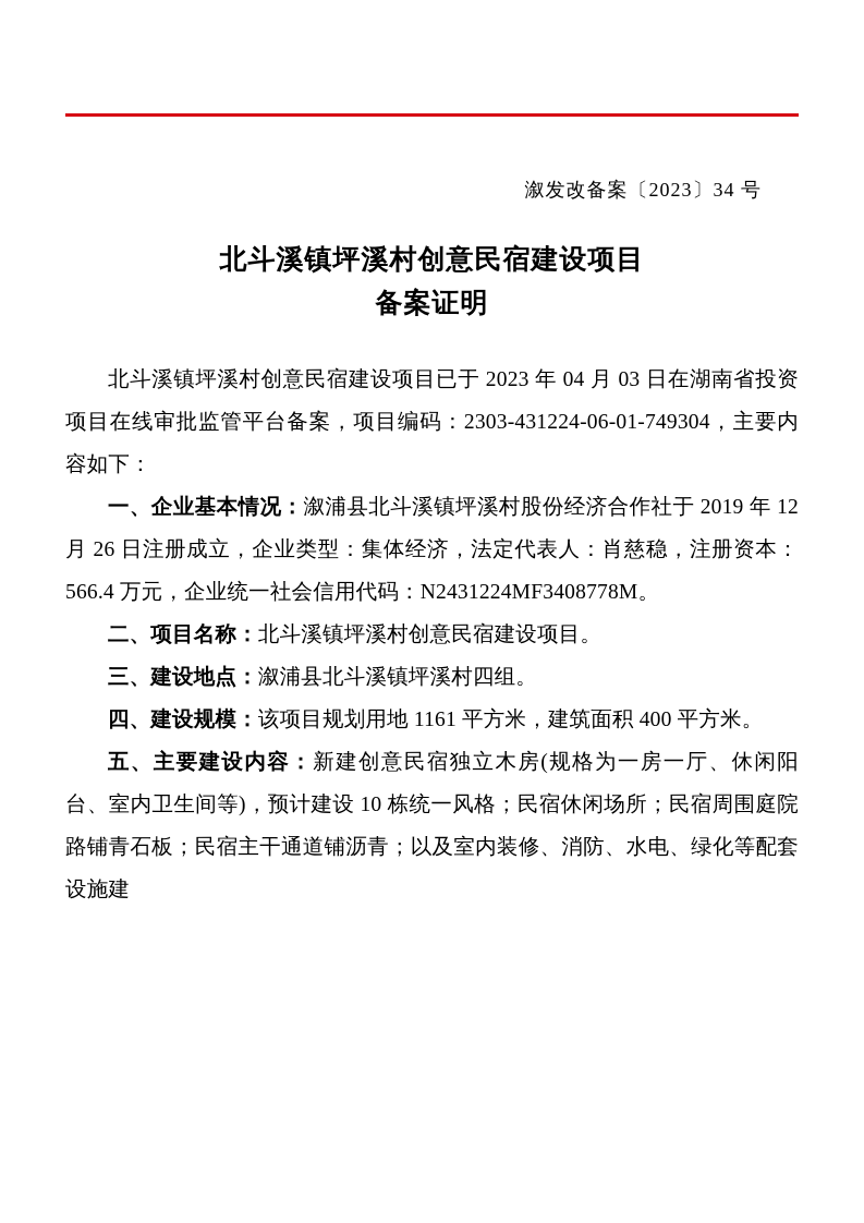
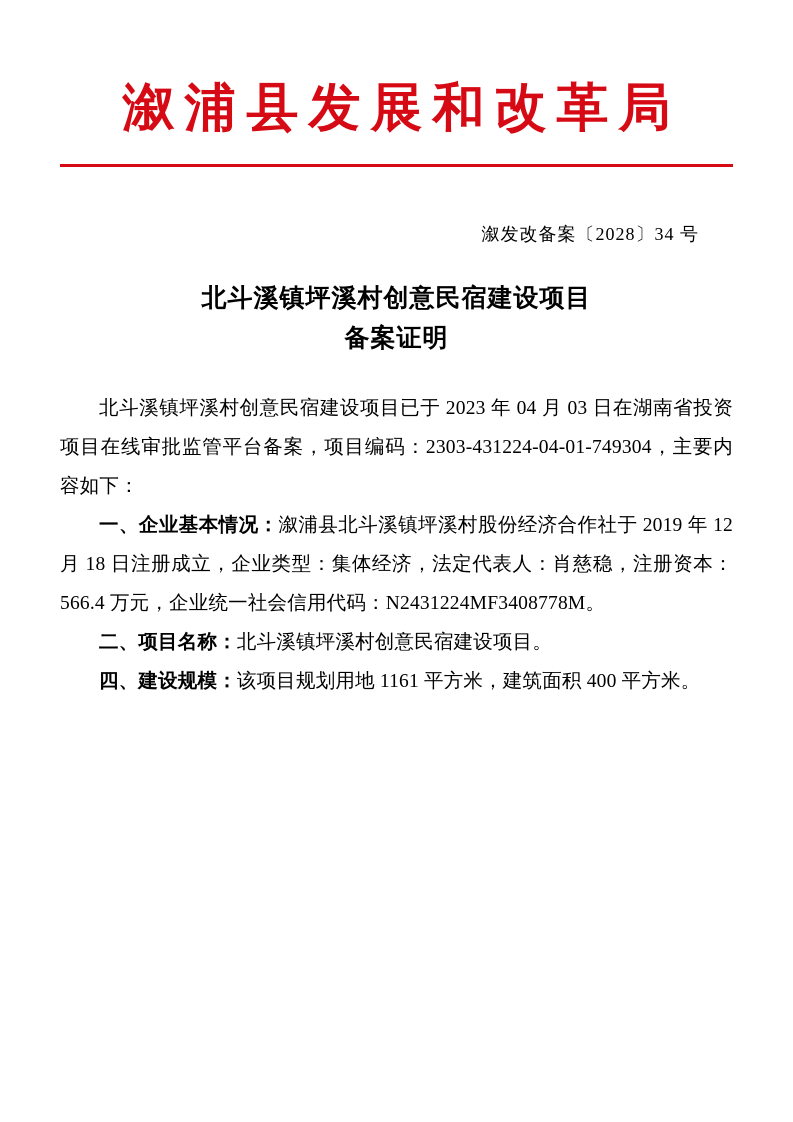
+ 溆浦县发展和改革局
- 溆发改备案〔2023〕34 号
+ 溆发改备案〔2028〕34 号
  北斗溪镇坪溪村创意民宿建设项目
  备案证明
- 北斗溪镇坪溪村创意民宿建设项目已于 2023 年 04 月 03 日在湖南省投资项目在线审批监管平台备案，项目编码：2303-431224-06-01-749304，主要内容如下：
+ 北斗溪镇坪溪村创意民宿建设项目已于 2023 年 04 月 03 日在湖南省投资项目在线审批监管平台备案，项目编码：2303-431224-04-01-749304，主要内容如下：
- 一、企业基本情况：溆浦县北斗溪镇坪溪村股份经济合作社于 2019 年 12 月 26 日注册成立，企业类型：集体经济，法定代表人：肖慈稳，注册资本：566.4 万元，企业统一社会信用代码：N2431224MF3408778M。
+ 一、企业基本情况：溆浦县北斗溪镇坪溪村股份经济合作社于 2019 年 12 月 18 日注册成立，企业类型：集体经济，法定代表人：肖慈稳，注册资本：566.4 万元，企业统一社会信用代码：N2431224MF3408778M。
  二、项目名称：北斗溪镇坪溪村创意民宿建设项目。
- 三、建设地点：溆浦县北斗溪镇坪溪村四组。
  四、建设规模：该项目规划用地 1161 平方米，建筑面积 400 平方米。
- 五、主要建设内容：新建创意民宿独立木房(规格为一房一厅、休闲阳台、室内卫生间等)，预计建设 10 栋统一风格；民宿休闲场所；民宿周围庭院路铺青石板；民宿主干通道铺沥青；以及室内装修、消防、水电、绿化等配套设施建
